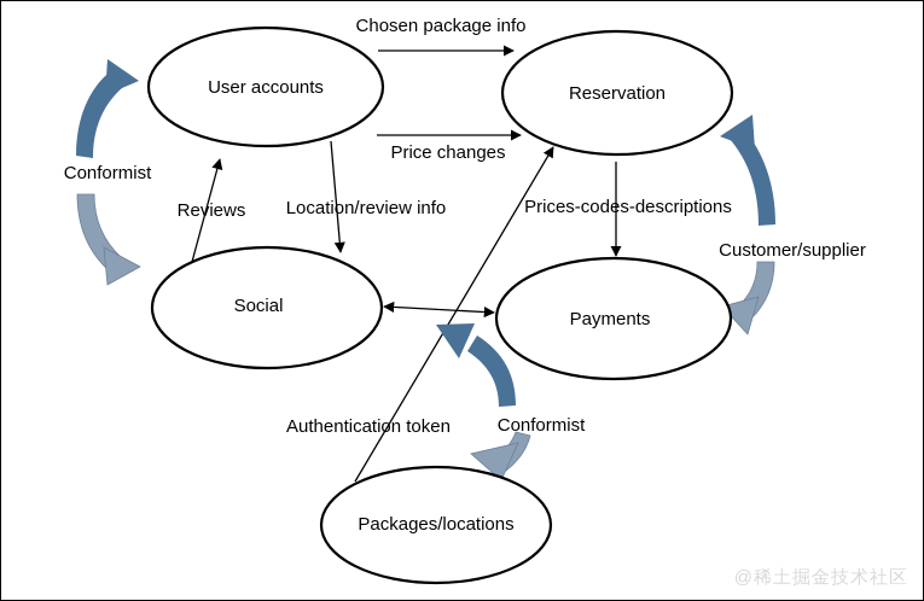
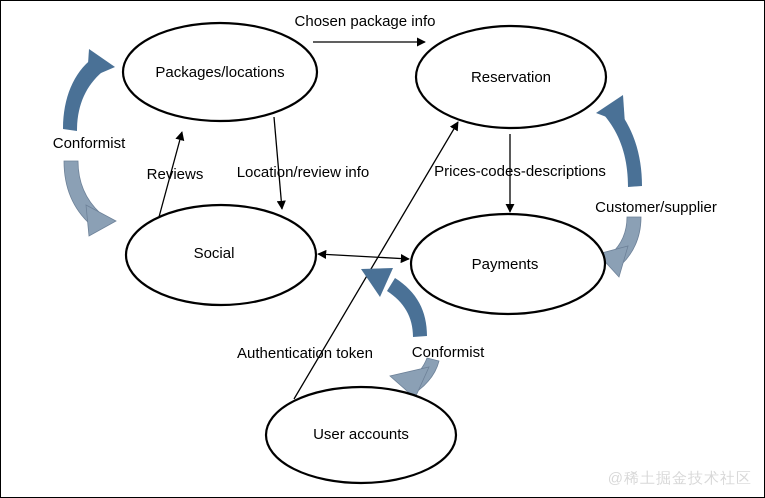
  Chosen package info
- Price changes
  Reviews
  Location/review info
  Prices-codes-descriptions
  Authentication token
  Conformist
  Customer/supplier
  Conformist
- User accounts
+ Packages/locations
  Reservation
  Social
  Payments
- Packages/locations
+ User accounts
  @稀土掘金技术社区
